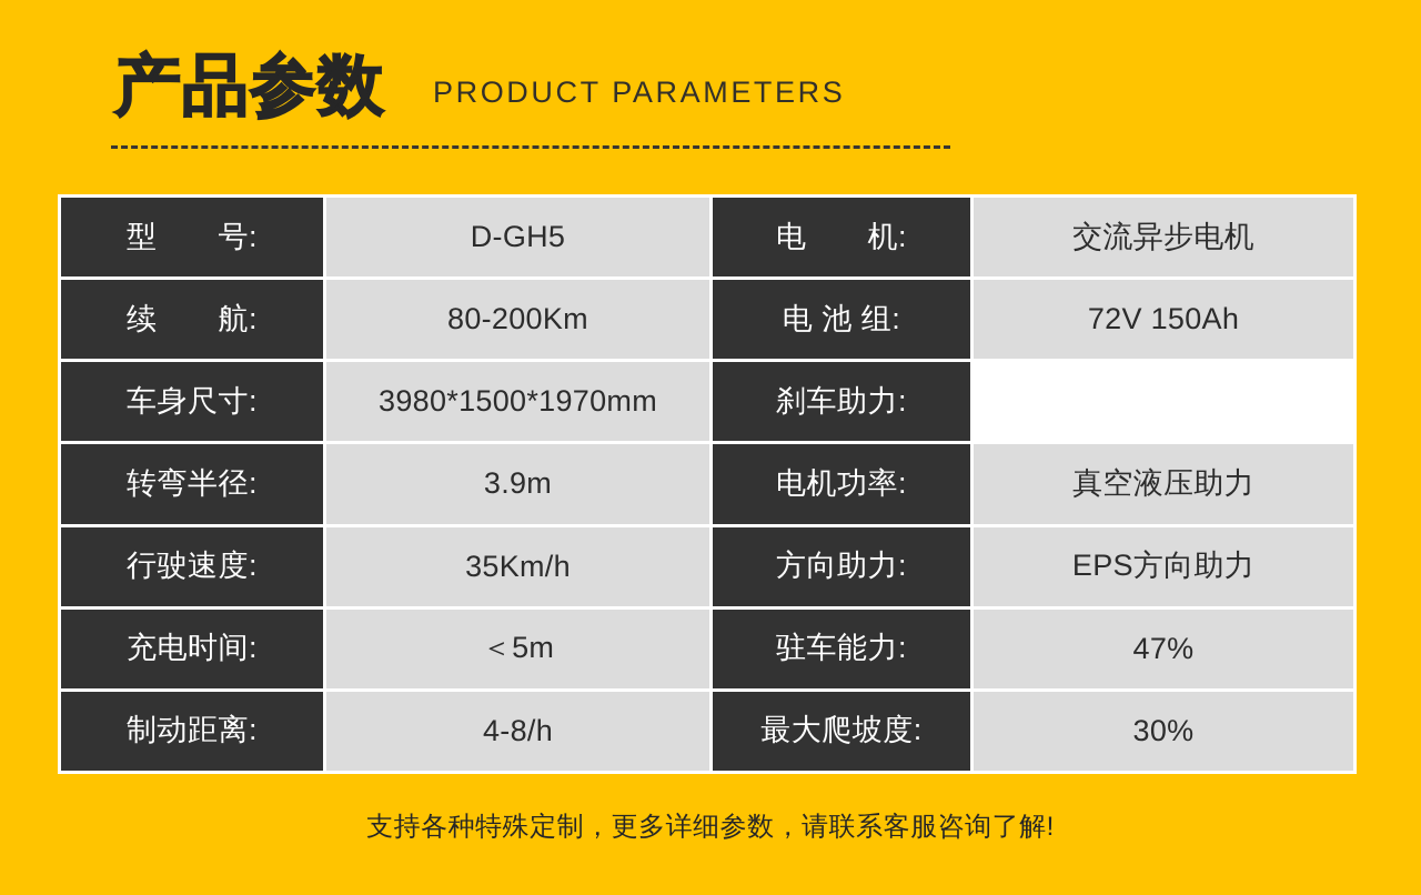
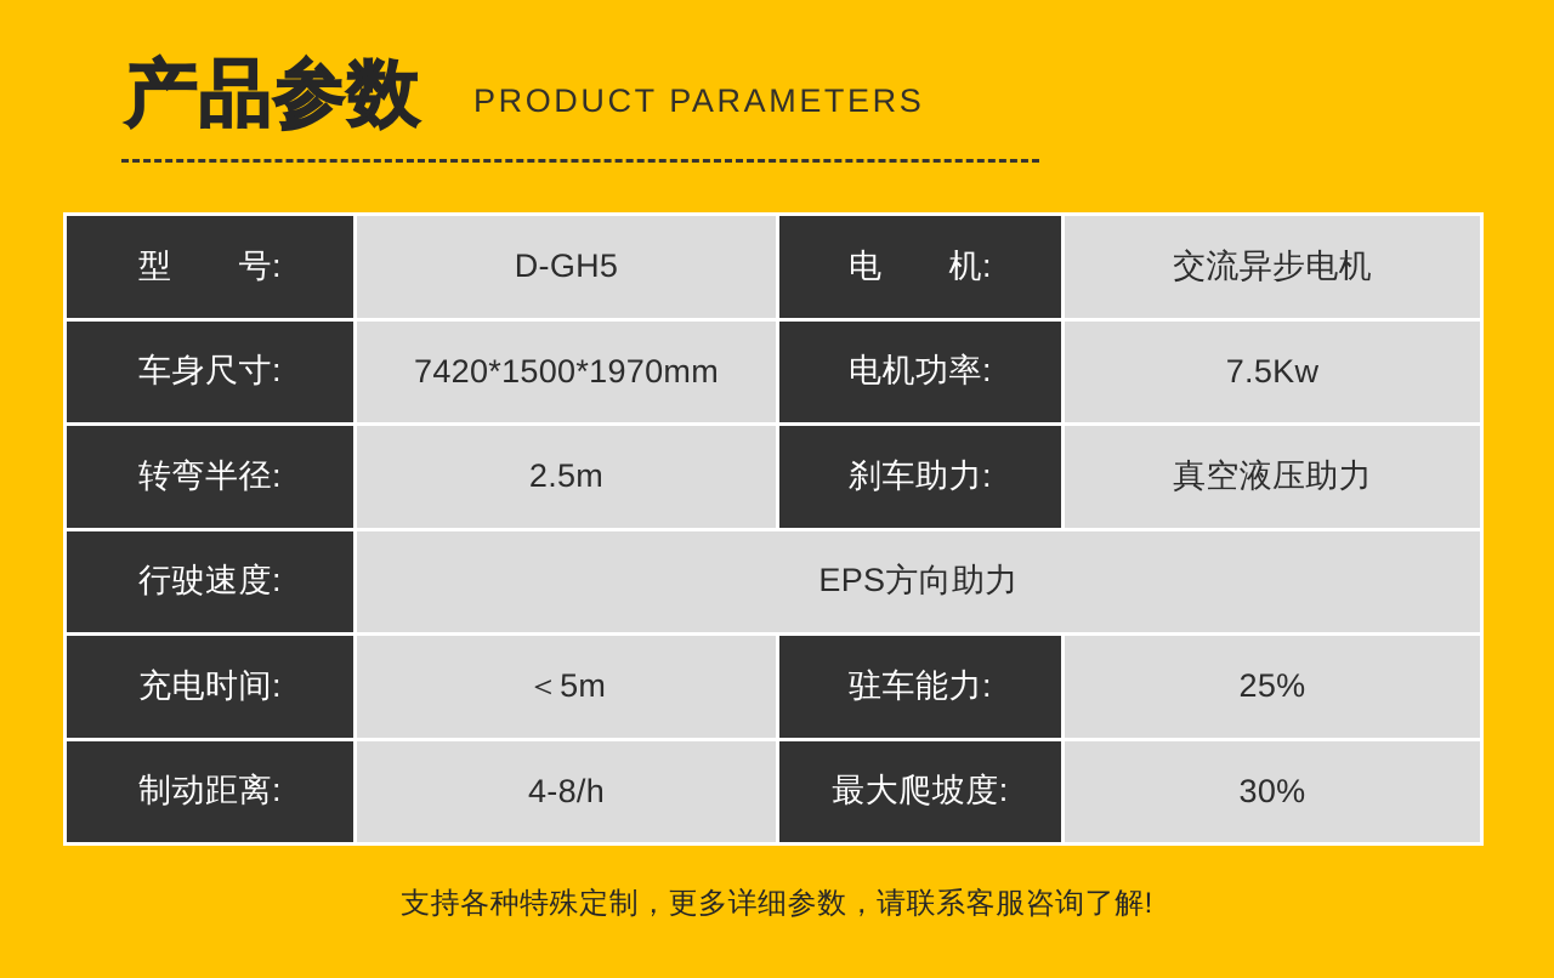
  产品参数
  PRODUCT PARAMETERS
  型 号:
  D-GH5
  电 机:
  交流异步电机
- 续 航:
- 80-200Km
- 电 池 组:
- 72V 150Ah
  车身尺寸:
- 3980*1500*1970mm
+ 7420*1500*1970mm
- 刹车助力:
+ 电机功率:
+ 7.5Kw
  转弯半径:
- 3.9m
+ 2.5m
- 电机功率:
+ 刹车助力:
  真空液压助力
  行驶速度:
- 35Km/h
- 方向助力:
  EPS方向助力
  充电时间:
  ＜5m
  驻车能力:
- 47%
+ 25%
  制动距离:
  4-8/h
  最大爬坡度:
  30%
  支持各种特殊定制，更多详细参数，请联系客服咨询了解!
